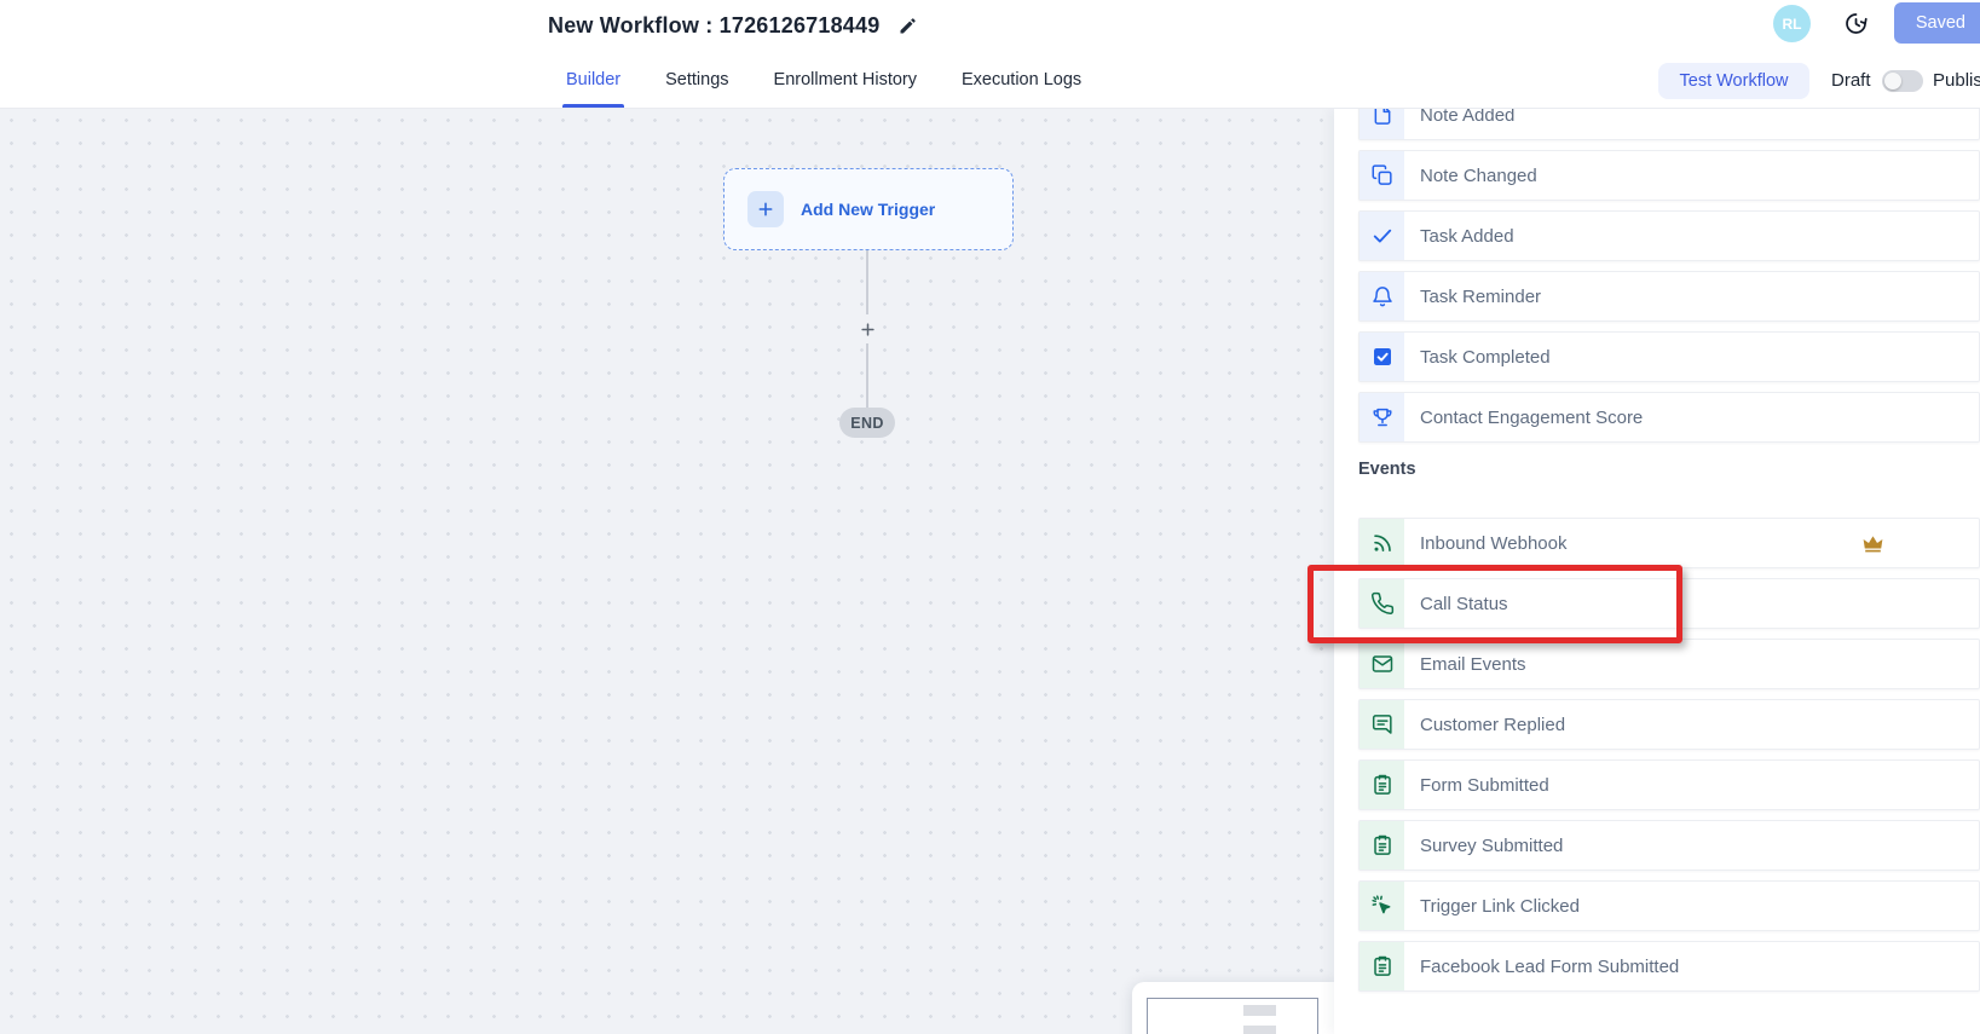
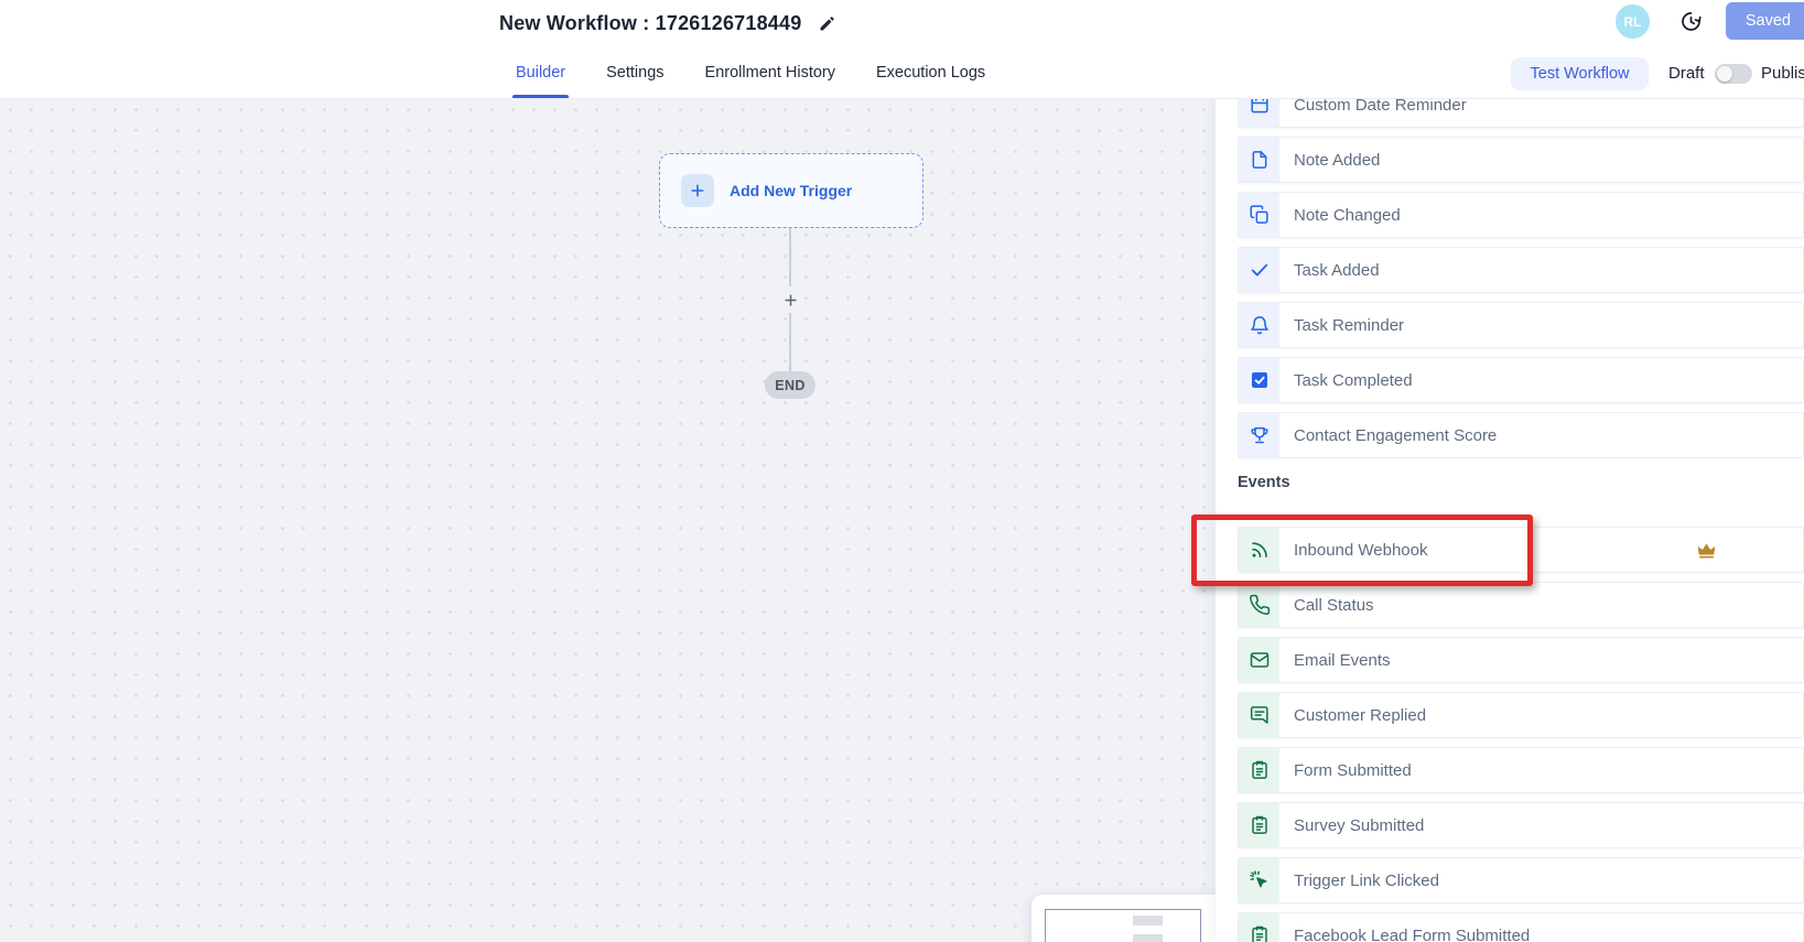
  New Workflow : 1726126718449
  RL
  Saved
  Builder
  Settings
  Enrollment History
  Execution Logs
  Test Workflow
  Draft
  Publis
  Add New Trigger
  END
+ Custom Date Reminder
  Note Added
  Note Changed
  Task Added
  Task Reminder
  Task Completed
  Contact Engagement Score
  Events
  Inbound Webhook
  Call Status
  Email Events
  Customer Replied
  Form Submitted
  Survey Submitted
  Trigger Link Clicked
  Facebook Lead Form Submitted
